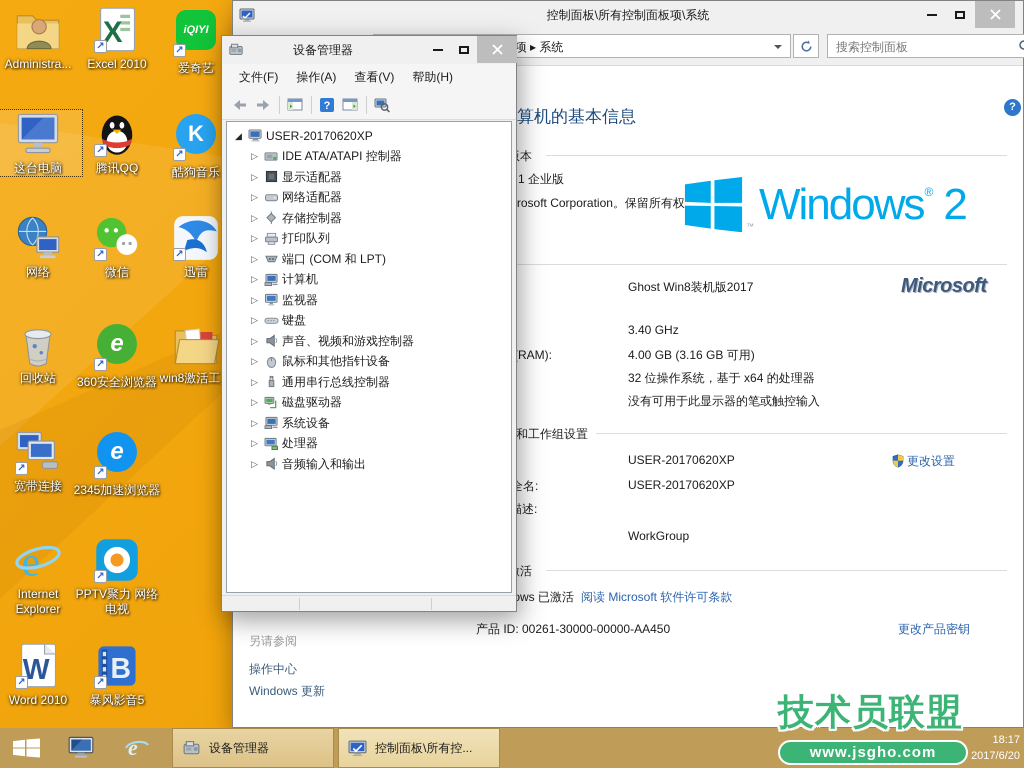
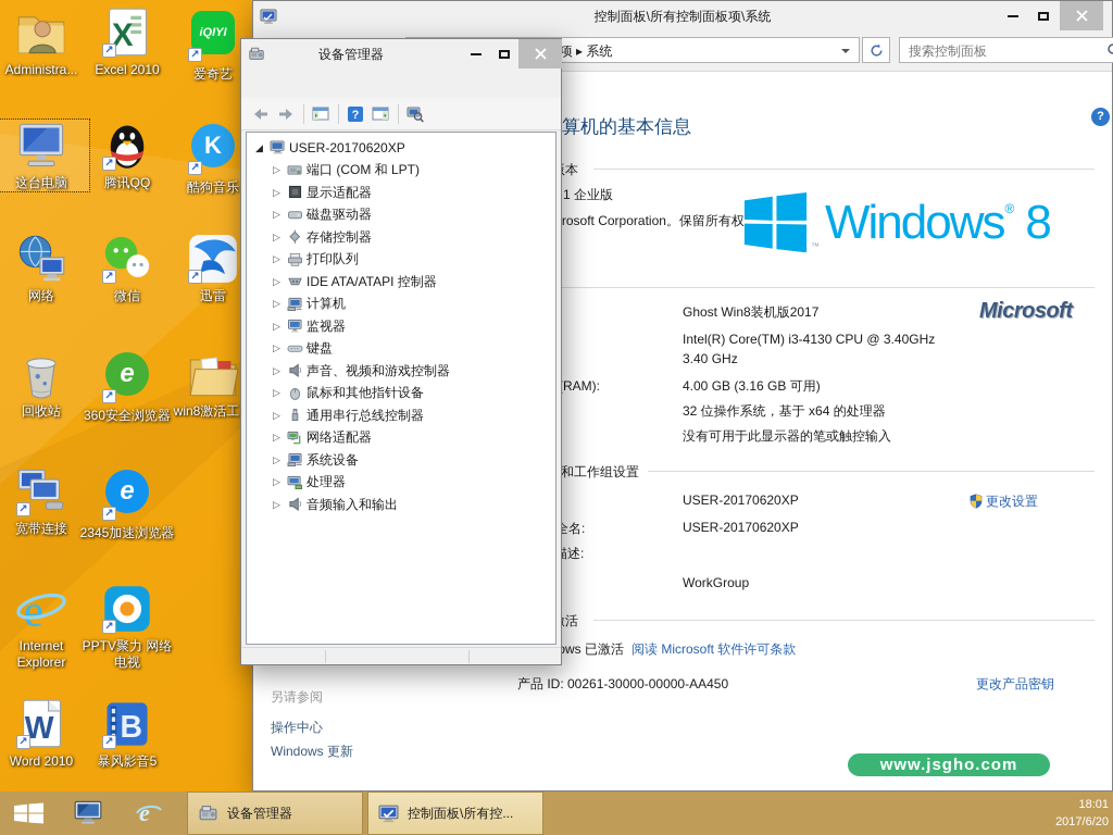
  Administra...
  X
  ↗
  Excel 2010
  iQIYI
  ↗
  爱奇艺
  这台电脑
  ↗
  腾讯QQ
  K
  ↗
  酷狗音乐
  网络
  ↗
  微信
  ↗
  迅雷
  回收站
  e
  ↗
  360安全浏览器
  win8激活工
  ↗
  宽带连接
  e
  ↗
  2345加速浏览器
  e
  Internet Explorer
  ↗
  PPTV聚力 网络电视
  W
  ↗
  Word 2010
  B
  ↗
  暴风影音5
  控制面板\所有控制面板项\系统
  搜索控制面板
  ?
  ™
  Windows
  ®
- 2
+ 8
  Microsoft
  Ghost Win8装机版2017
+ Intel(R) Core(TM) i3-4130 CPU @ 3.40GHz
  3.40 GHz
  4.00 GB (3.16 GB 可用)
  32 位操作系统，基于 x64 的处理器
  没有可用于此显示器的笔或触控输入
  USER-20170620XP
  更改设置
  USER-20170620XP
  WorkGroup
  阅读 Microsoft 软件许可条款
  产品 ID: 00261-30000-00000-AA450
  更改产品密钥
  另请参阅
  操作中心
  Windows 更新
  设备管理器
- 文件(F)
- 操作(A)
- 查看(V)
- 帮助(H)
  ?
  ◢
  USER-20170620XP
  ▷
- IDE ATA/ATAPI 控制器
+ 端口 (COM 和 LPT)
  ▷
  显示适配器
  ▷
- 网络适配器
+ 磁盘驱动器
  ▷
  存储控制器
  ▷
  打印队列
  ▷
- 端口 (COM 和 LPT)
+ IDE ATA/ATAPI 控制器
  ▷
  计算机
  ▷
  监视器
  ▷
  键盘
  ▷
  声音、视频和游戏控制器
  ▷
  鼠标和其他指针设备
  ▷
  通用串行总线控制器
  ▷
- 磁盘驱动器
+ 网络适配器
  ▷
  系统设备
  ▷
  处理器
  ▷
  音频输入和输出
  e
  设备管理器
  控制面板\所有控...
- 18:17
+ 18:01
  2017/6/20
- 技术员联盟
  www.jsgho.com
